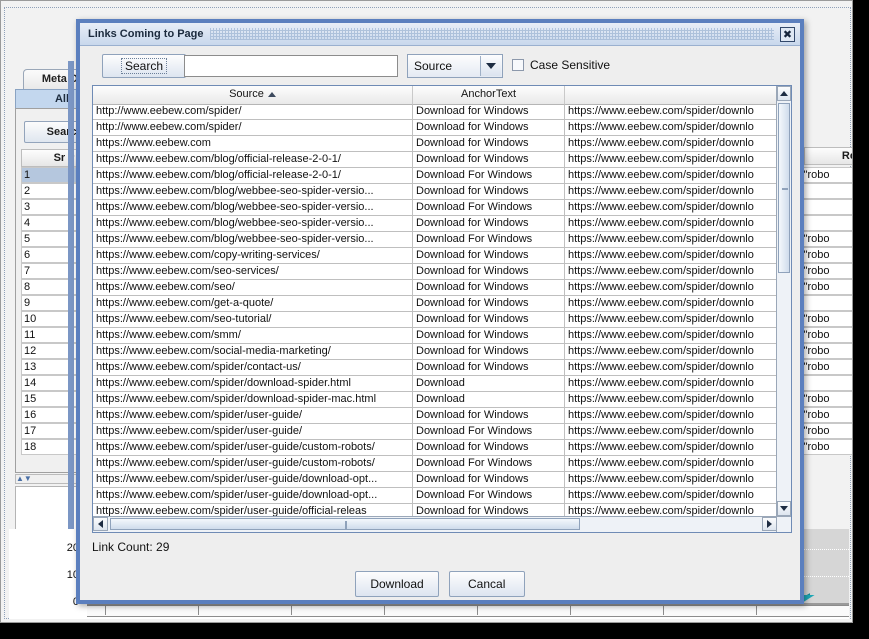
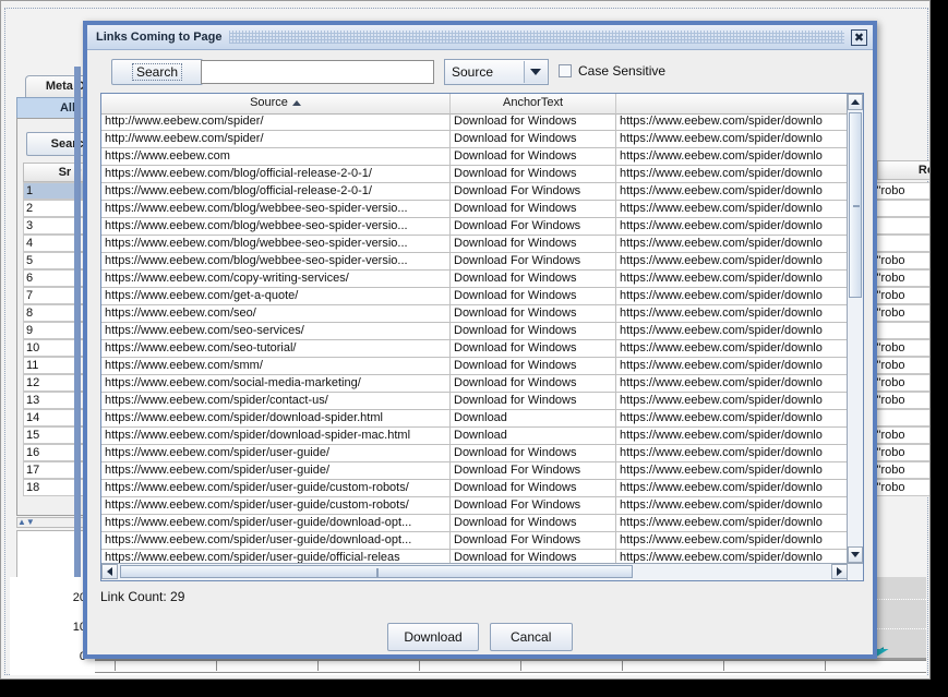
  1
  2
  3
  4
  5
  6
  7
  8
  9
  10
  11
  12
  13
  14
  15
  16
  17
  18
  ▲▼
  "robo
  "robo
  "robo
  "robo
  "robo
  "robo
  "robo
  "robo
  "robo
  "robo
  "robo
  "robo
  "robo
  Links Coming to Page
  ✖
  Search
  Source
  Case Sensitive
  Source
  AnchorText
  http://www.eebew.com/spider/
  Download for Windows
  https://www.eebew.com/spider/downlo
  http://www.eebew.com/spider/
  Download for Windows
  https://www.eebew.com/spider/downlo
  https://www.eebew.com
  Download for Windows
  https://www.eebew.com/spider/downlo
  https://www.eebew.com/blog/official-release-2-0-1/
  Download for Windows
  https://www.eebew.com/spider/downlo
  https://www.eebew.com/blog/official-release-2-0-1/
  Download For Windows
  https://www.eebew.com/spider/downlo
  https://www.eebew.com/blog/webbee-seo-spider-versio...
  Download for Windows
  https://www.eebew.com/spider/downlo
  https://www.eebew.com/blog/webbee-seo-spider-versio...
  Download For Windows
  https://www.eebew.com/spider/downlo
  https://www.eebew.com/blog/webbee-seo-spider-versio...
  Download for Windows
  https://www.eebew.com/spider/downlo
  https://www.eebew.com/blog/webbee-seo-spider-versio...
  Download For Windows
  https://www.eebew.com/spider/downlo
  https://www.eebew.com/copy-writing-services/
  Download for Windows
  https://www.eebew.com/spider/downlo
- https://www.eebew.com/seo-services/
+ https://www.eebew.com/get-a-quote/
  Download for Windows
  https://www.eebew.com/spider/downlo
  https://www.eebew.com/seo/
  Download for Windows
  https://www.eebew.com/spider/downlo
- https://www.eebew.com/get-a-quote/
+ https://www.eebew.com/seo-services/
  Download for Windows
  https://www.eebew.com/spider/downlo
  https://www.eebew.com/seo-tutorial/
  Download for Windows
  https://www.eebew.com/spider/downlo
  https://www.eebew.com/smm/
  Download for Windows
  https://www.eebew.com/spider/downlo
  https://www.eebew.com/social-media-marketing/
  Download for Windows
  https://www.eebew.com/spider/downlo
  https://www.eebew.com/spider/contact-us/
  Download for Windows
  https://www.eebew.com/spider/downlo
  https://www.eebew.com/spider/download-spider.html
  Download
  https://www.eebew.com/spider/downlo
  https://www.eebew.com/spider/download-spider-mac.html
  Download
  https://www.eebew.com/spider/downlo
  https://www.eebew.com/spider/user-guide/
  Download for Windows
  https://www.eebew.com/spider/downlo
  https://www.eebew.com/spider/user-guide/
  Download For Windows
  https://www.eebew.com/spider/downlo
  https://www.eebew.com/spider/user-guide/custom-robots/
  Download for Windows
  https://www.eebew.com/spider/downlo
  https://www.eebew.com/spider/user-guide/custom-robots/
  Download For Windows
  https://www.eebew.com/spider/downlo
  https://www.eebew.com/spider/user-guide/download-opt...
  Download for Windows
  https://www.eebew.com/spider/downlo
  https://www.eebew.com/spider/user-guide/download-opt...
  Download For Windows
  https://www.eebew.com/spider/downlo
  https://www.eebew.com/spider/user-guide/official-releas
  Download for Windows
  https://www.eebew.com/spider/downlo
  Link Count: 29
  Download
  Cancal
